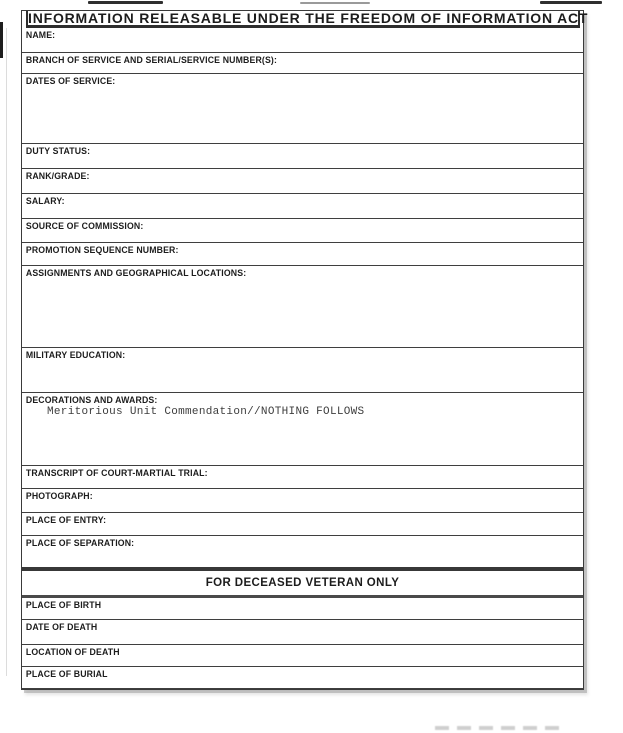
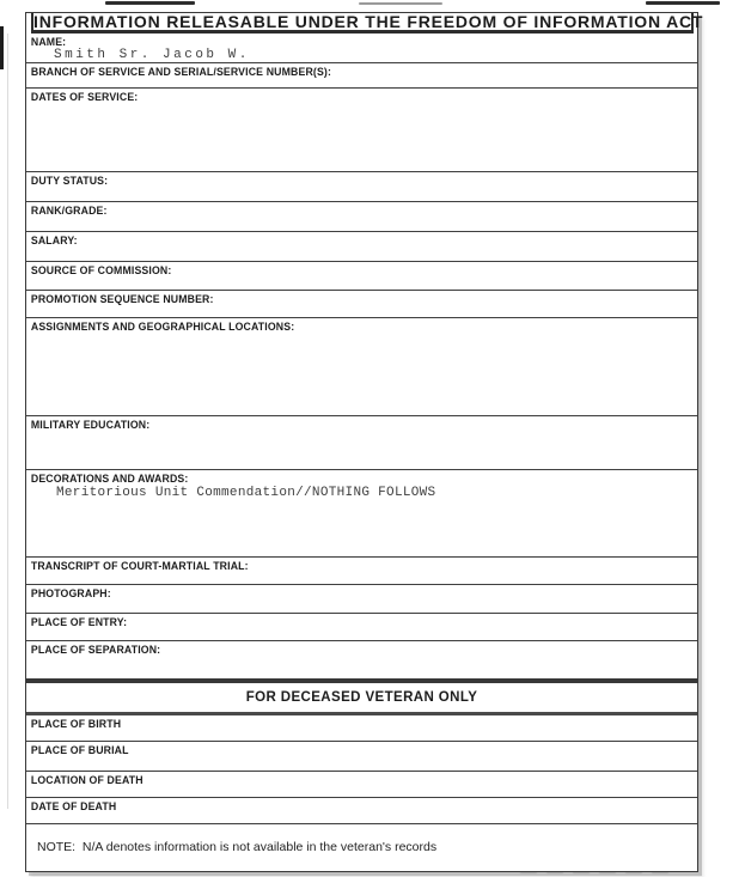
  INFORMATION RELEASABLE UNDER THE FREEDOM OF INFORMATION ACT
  NAME:
+ Smith Sr. Jacob W.
  BRANCH OF SERVICE AND SERIAL/SERVICE NUMBER(S):
  DATES OF SERVICE:
  DUTY STATUS:
  RANK/GRADE:
  SALARY:
  SOURCE OF COMMISSION:
  PROMOTION SEQUENCE NUMBER:
  ASSIGNMENTS AND GEOGRAPHICAL LOCATIONS:
  MILITARY EDUCATION:
  DECORATIONS AND AWARDS:
  Meritorious Unit Commendation//NOTHING FOLLOWS
  TRANSCRIPT OF COURT-MARTIAL TRIAL:
  PHOTOGRAPH:
  PLACE OF ENTRY:
  PLACE OF SEPARATION:
  FOR DECEASED VETERAN ONLY
  PLACE OF BIRTH
- DATE OF DEATH
+ PLACE OF BURIAL
  LOCATION OF DEATH
- PLACE OF BURIAL
+ DATE OF DEATH
+ NOTE: N/A denotes information is not available in the veteran's records
